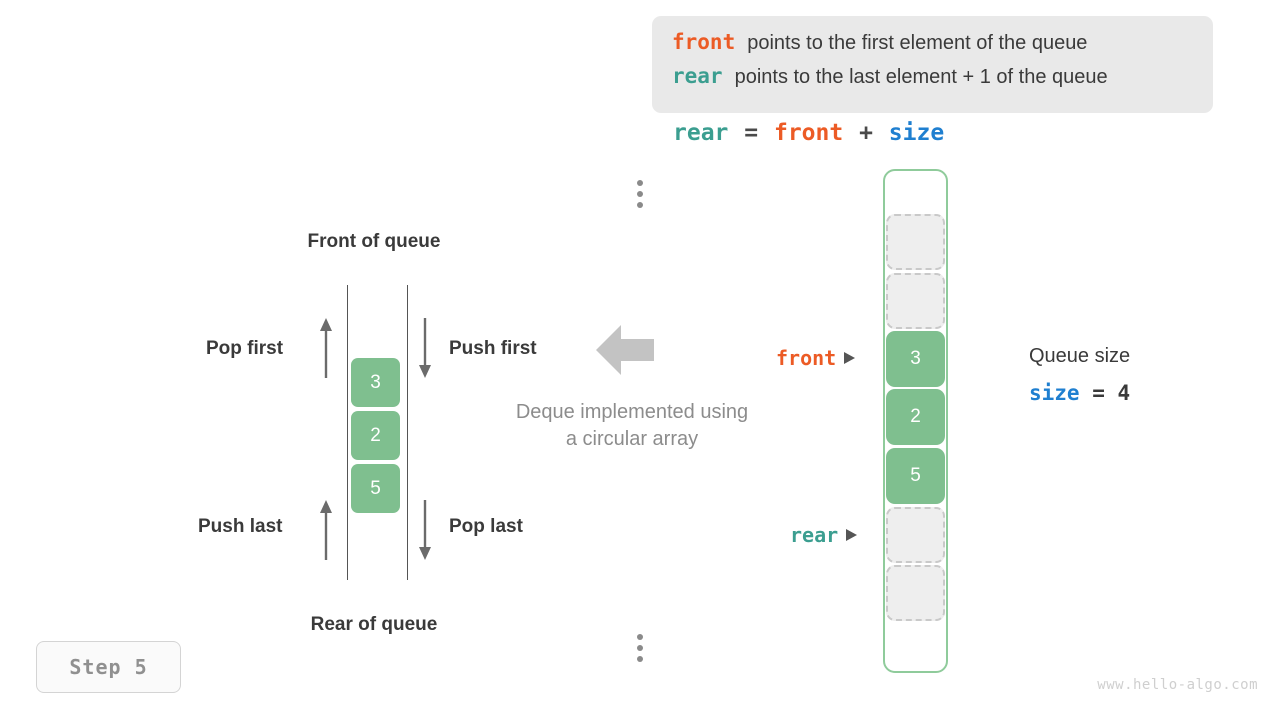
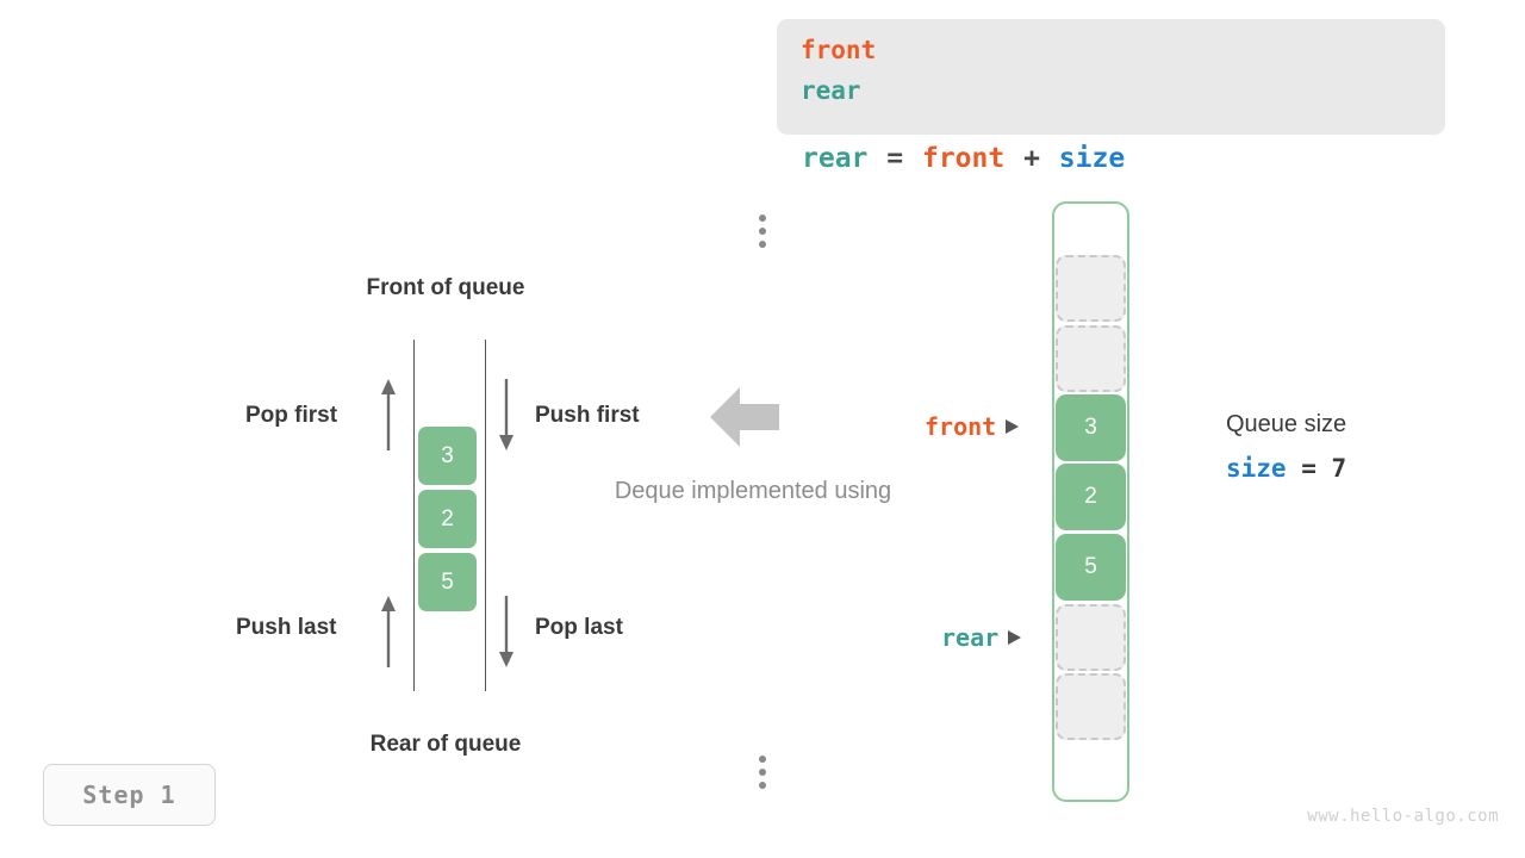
  front
- points to the first element of the queue
  rear
- points to the last element + 1 of the queue
  rear = front + size
  Front of queue
  Rear of queue
  3
  2
  5
  Pop first
  Push first
  Push last
  Pop last
  Deque implemented using
- a circular array
  3
  2
  5
  front
  rear
  Queue size
- size = 4
+ size = 7
- Step 5
+ Step 1
  www.hello-algo.com
